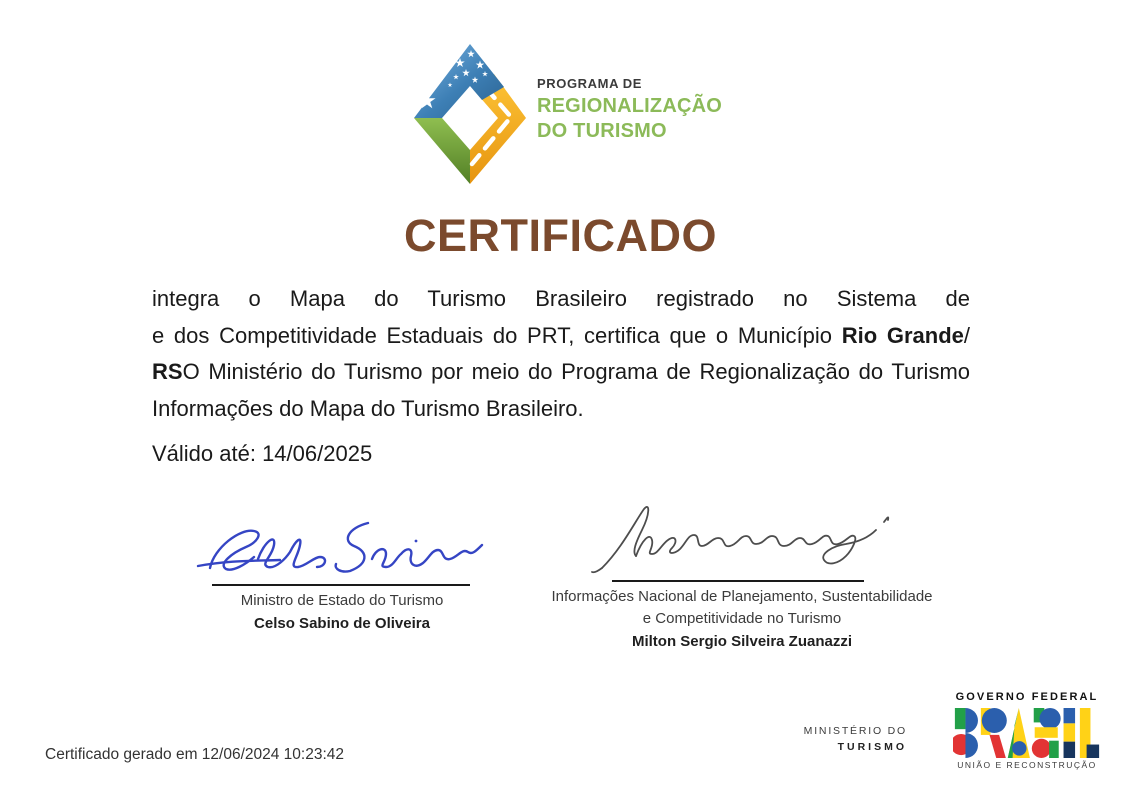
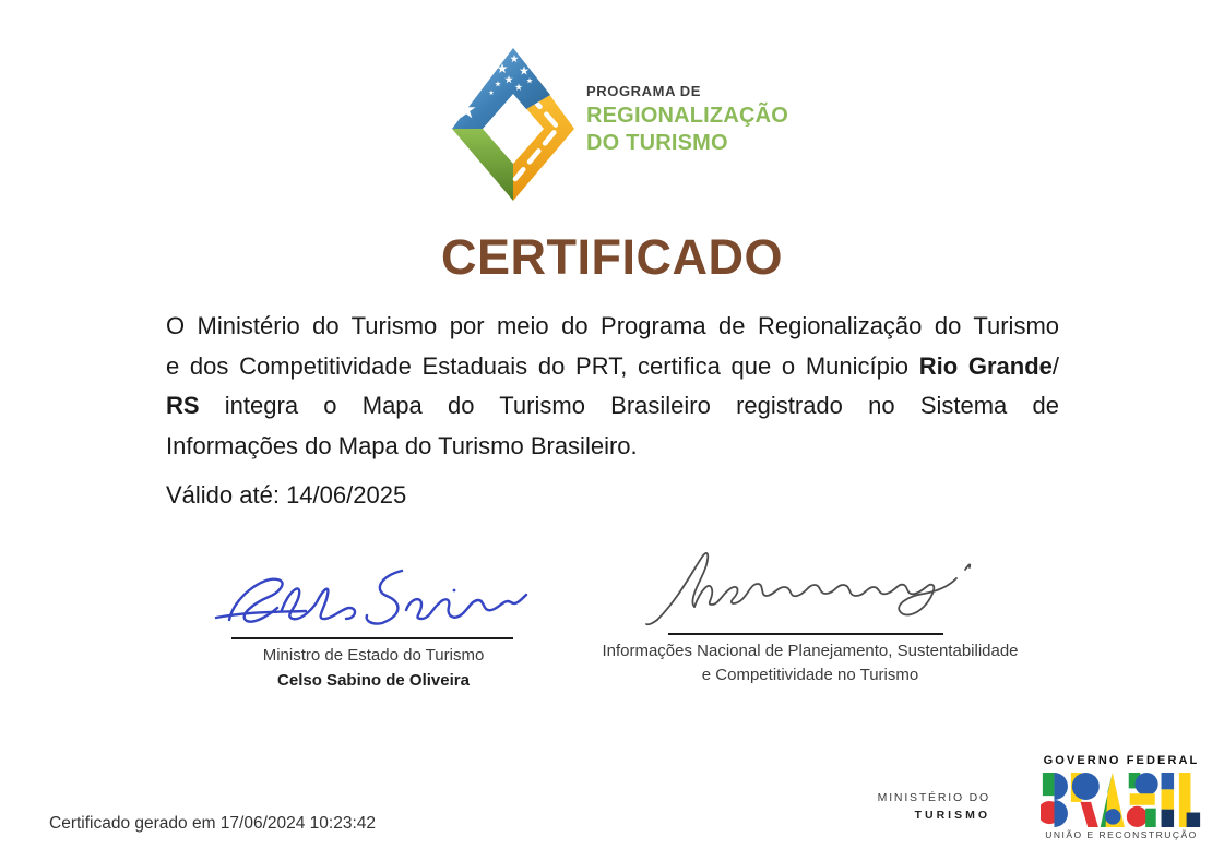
  PROGRAMA DE
  REGIONALIZAÇÃO
  DO TURISMO
  CERTIFICADO
- integra o Mapa do Turismo Brasileiro registrado no Sistema de
+ O Ministério do Turismo por meio do Programa de Regionalização do Turismo
  e dos Competitividade Estaduais do PRT, certifica que o Município Rio Grande/
- RSO Ministério do Turismo por meio do Programa de Regionalização do Turismo
+ RS integra o Mapa do Turismo Brasileiro registrado no Sistema de
  Informações do Mapa do Turismo Brasileiro.
  Válido até: 14/06/2025
  Ministro de Estado do Turismo
  Celso Sabino de Oliveira
  Informações Nacional de Planejamento, Sustentabilidade
  e Competitividade no Turismo
- Milton Sergio Silveira Zuanazzi
- Certificado gerado em 12/06/2024 10:23:42
+ Certificado gerado em 17/06/2024 10:23:42
  MINISTÉRIO DO
  TURISMO
  GOVERNO FEDERAL
  UNIÃO E RECONSTRUÇÃO
